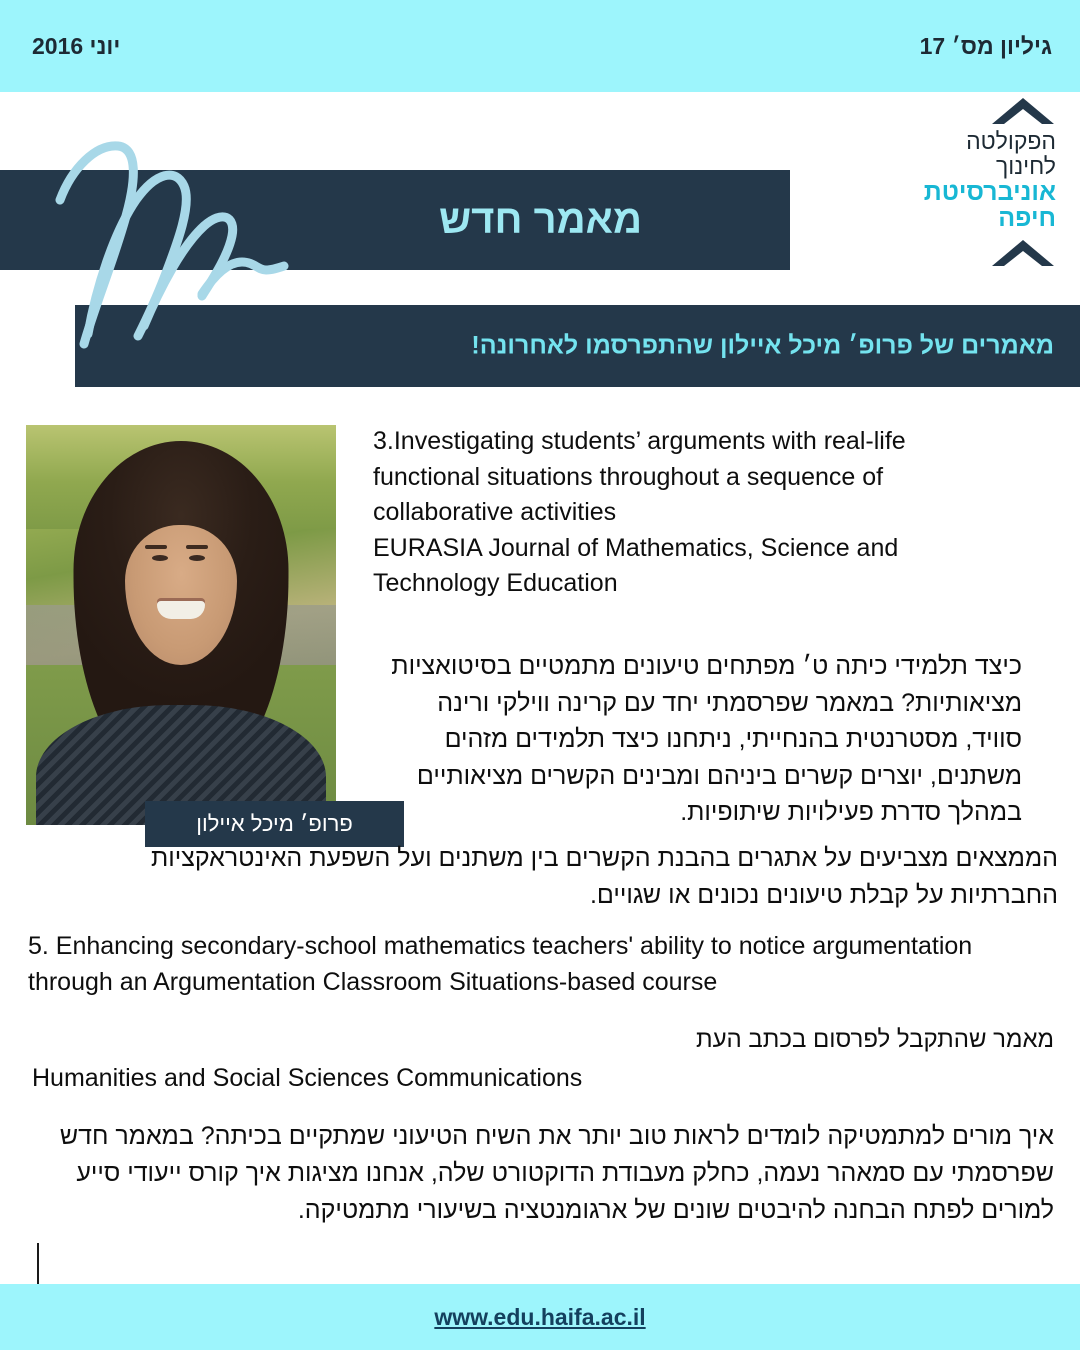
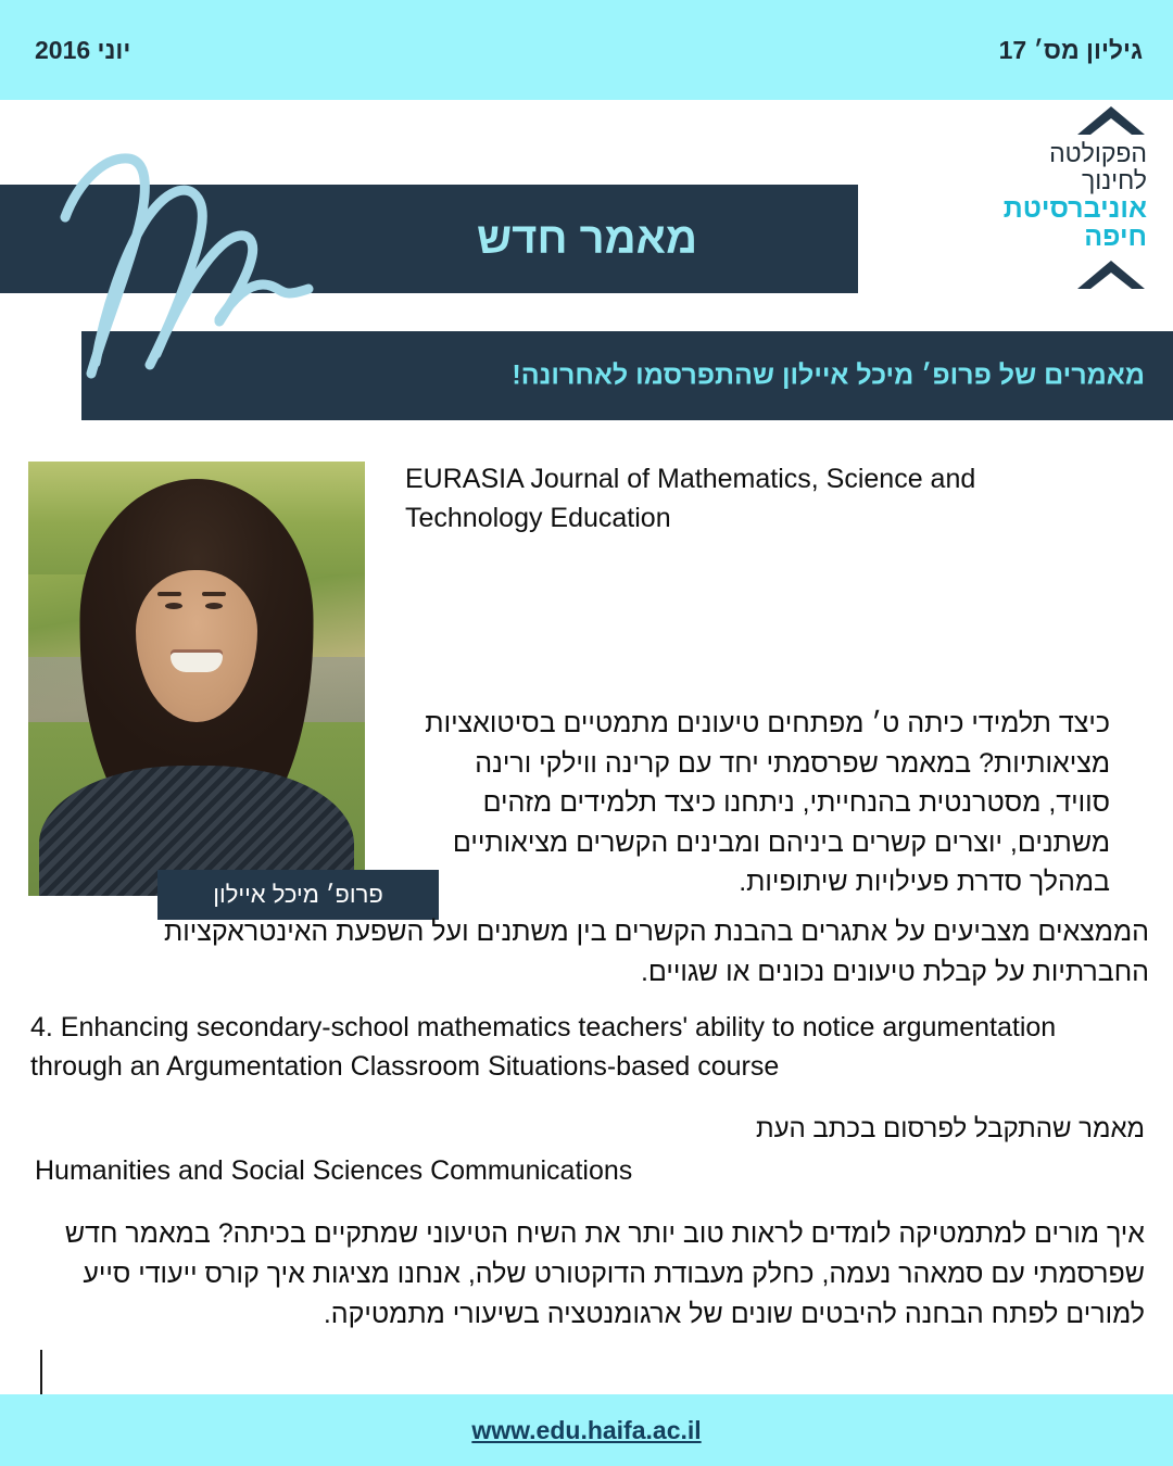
  גיליון מס׳ 17
  יוני 2016
  הפקולטה
  לחינוך
  אוניברסיטת
  חיפה
  מאמר חדש
  מאמרים של פרופ׳ מיכל איילון שהתפרסמו לאחרונה!
  פרופ׳ מיכל איילון
- 3.Investigating students’ arguments with real-life functional situations throughout a sequence of collaborative activities
  EURASIA Journal of Mathematics, Science and Technology Education
  כיצד תלמידי כיתה ט׳ מפתחים טיעונים מתמטיים בסיטואציות מציאותיות? במאמר שפרסמתי יחד עם קרינה ווילקי ורינה סוויד, מסטרנטית בהנחייתי, ניתחנו כיצד תלמידים מזהים משתנים, יוצרים קשרים ביניהם ומבינים הקשרים מציאותיים במהלך סדרת פעילויות שיתופיות.
  הממצאים מצביעים על אתגרים בהבנת הקשרים בין משתנים ועל השפעת האינטראקציות החברתיות על קבלת טיעונים נכונים או שגויים.
- 5. Enhancing secondary-school mathematics teachers' ability to notice argumentation through an Argumentation Classroom Situations-based course
+ 4. Enhancing secondary-school mathematics teachers' ability to notice argumentation through an Argumentation Classroom Situations-based course
  מאמר שהתקבל לפרסום בכתב העת
  Humanities and Social Sciences Communications
  איך מורים למתמטיקה לומדים לראות טוב יותר את השיח הטיעוני שמתקיים בכיתה? במאמר חדש שפרסמתי עם סמאהר נעמה, כחלק מעבודת הדוקטורט שלה, אנחנו מציגות איך קורס ייעודי סייע למורים לפתח הבחנה להיבטים שונים של ארגומנטציה בשיעורי מתמטיקה.
  www.edu.haifa.ac.il
